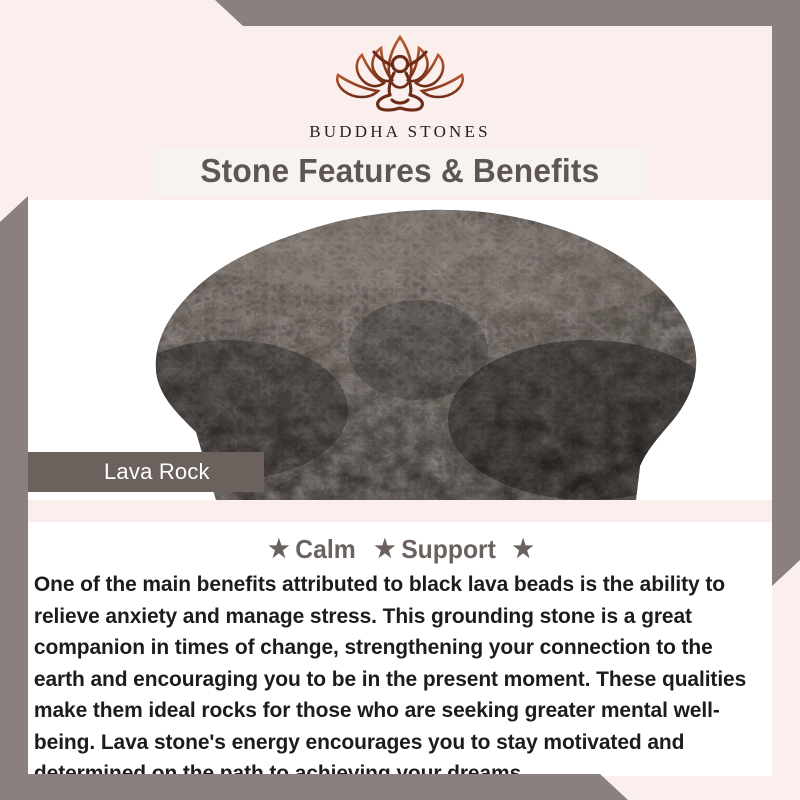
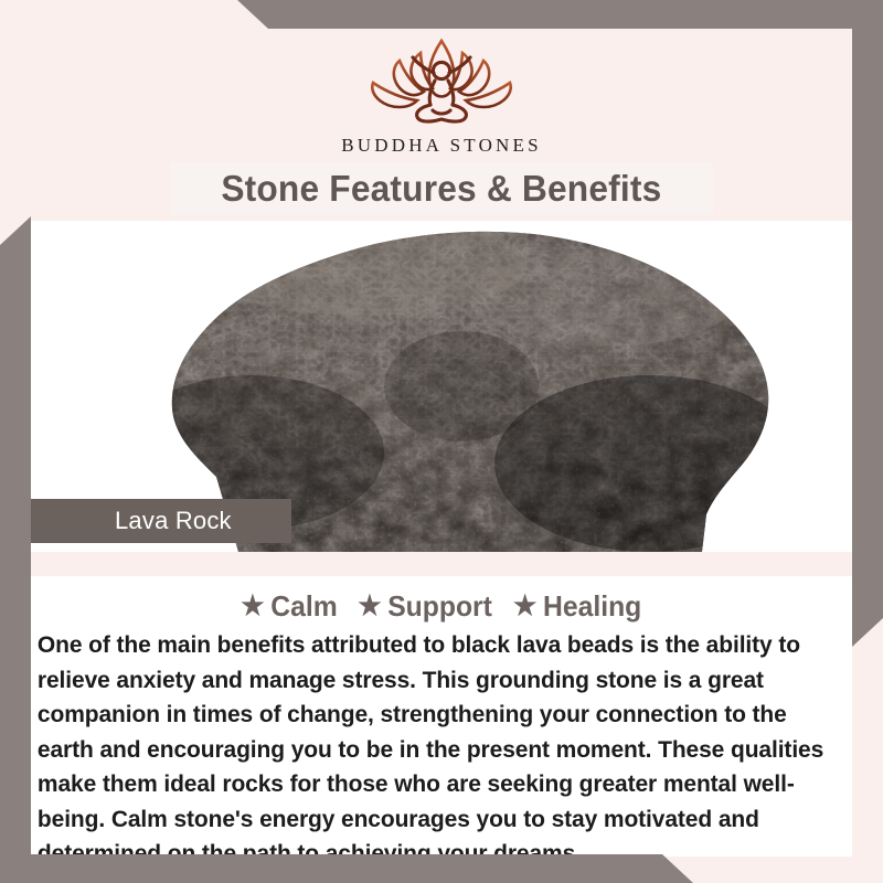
  BUDDHA STONES
  Stone Features & Benefits
  Lava Rock
  ★
  Calm
  ★
  Support
  ★
+ Healing
- One of the main benefits attributed to black lava beads is the ability to relieve anxiety and manage stress. This grounding stone is a great companion in times of change, strengthening your connection to the earth and encouraging you to be in the present moment. These qualities make them ideal rocks for those who are seeking greater mental well-being. Lava stone's energy encourages you to stay motivated and determined on the path to achieving your dreams.
+ One of the main benefits attributed to black lava beads is the ability to relieve anxiety and manage stress. This grounding stone is a great companion in times of change, strengthening your connection to the earth and encouraging you to be in the present moment. These qualities make them ideal rocks for those who are seeking greater mental well-being. Calm stone's energy encourages you to stay motivated and determined on the path to achieving your dreams.
